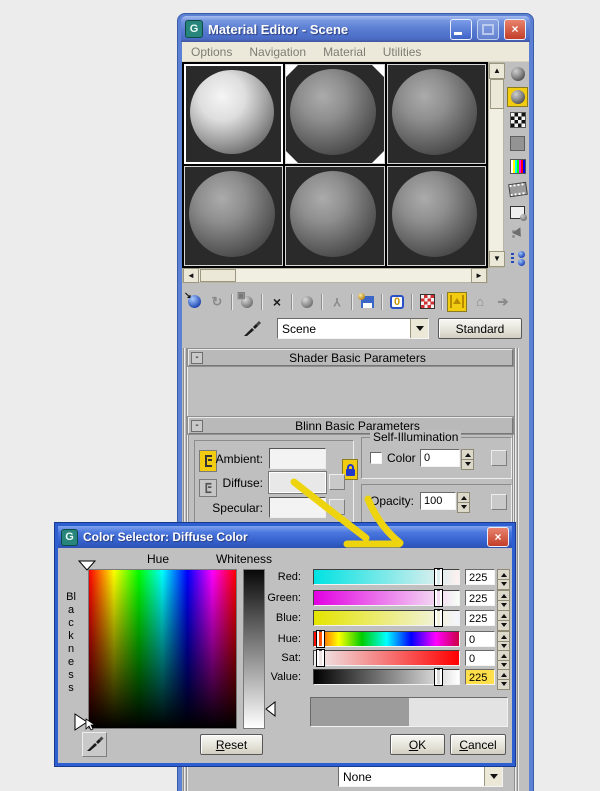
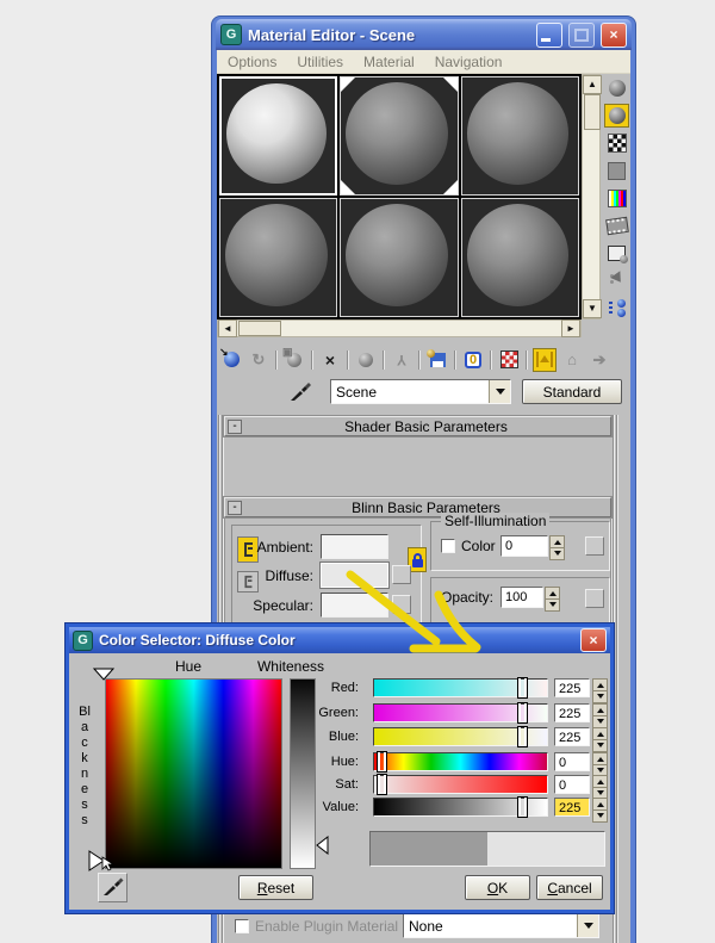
  G
  Material Editor - Scene
  ×
  Options
- Navigation
+ Utilities
  Material
- Utilities
+ Navigation
  ▲
  ▼
  ◄
  ►
  ↘
  ↻
  ▣
  ×
  0
  ⌂
  ➔
  Scene
  Standard
  -
  Shader Basic Parameters
  -
  Blinn Basic Parameters
  Ambient:
  Diffuse:
  Specular:
  Self-Illumination
  Color
  0
  Opacity:
  100
+ Enable Plugin Material
  None
  G
  Color Selector: Diffuse Color
  ×
  Hue
  Whiteness
  Blackness
  Red:
  225
  Green:
  225
  Blue:
  225
  Hue:
  0
  Sat:
  0
  Value:
  225
  Reset
  OK
  Cancel
